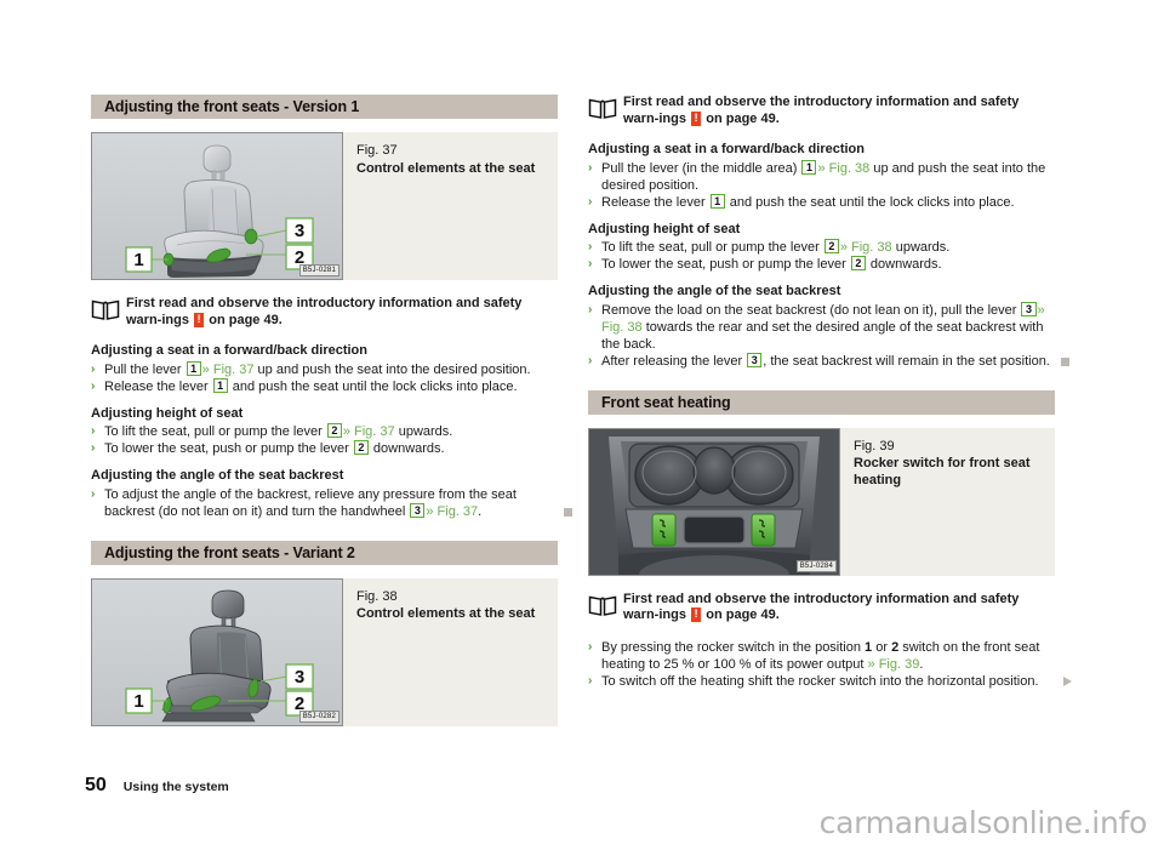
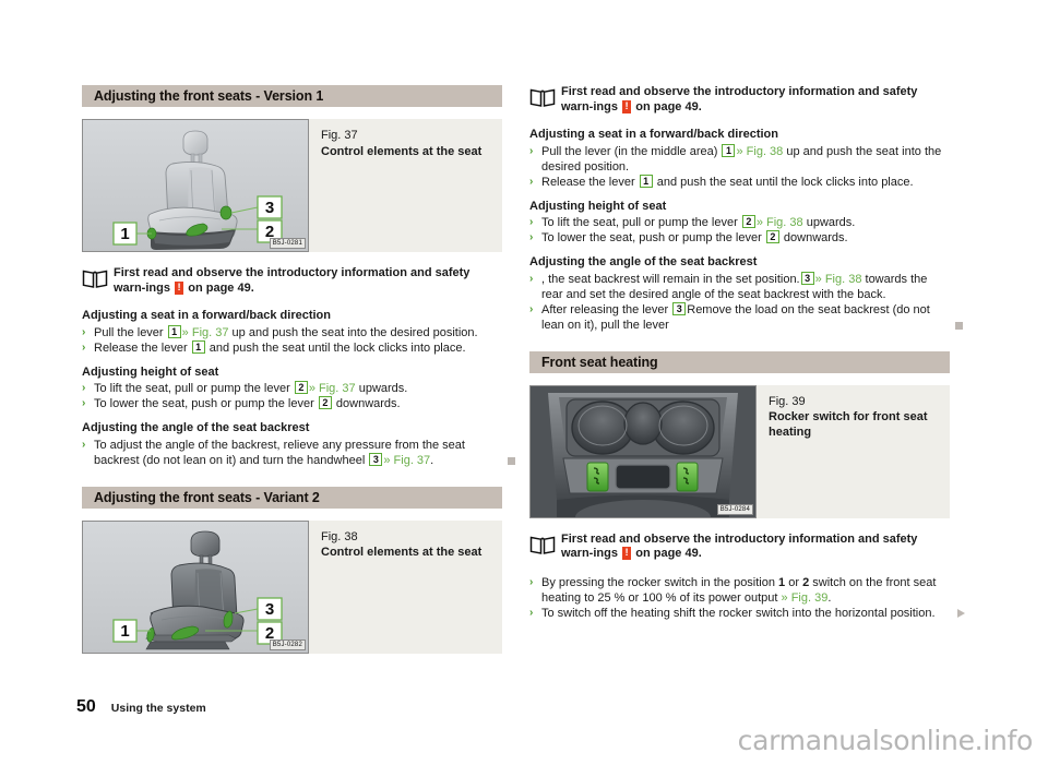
  Adjusting the front seats - Version 1
  1
  3
  2
  Fig. 37
  Control elements at the seat
  First read and observe the introductory information and safety warn-ings ! on page 49.
  Adjusting a seat in a forward/back direction
  ›
  Pull the lever 1 » Fig. 37 up and push the seat into the desired position.
  ›
  Release the lever 1 and push the seat until the lock clicks into place.
  Adjusting height of seat
  ›
  To lift the seat, pull or pump the lever 2 » Fig. 37 upwards.
  ›
  To lower the seat, push or pump the lever 2 downwards.
  Adjusting the angle of the seat backrest
  ›
  To adjust the angle of the backrest, relieve any pressure from the seat backrest (do not lean on it) and turn the handwheel 3 » Fig. 37.
  Adjusting the front seats - Variant 2
  1
  3
  2
  Fig. 38
  Control elements at the seat
  First read and observe the introductory information and safety warn-ings ! on page 49.
  Adjusting a seat in a forward/back direction
  ›
  Pull the lever (in the middle area) 1 » Fig. 38 up and push the seat into the desired position.
  ›
  Release the lever 1 and push the seat until the lock clicks into place.
  Adjusting height of seat
  ›
  To lift the seat, pull or pump the lever 2 » Fig. 38 upwards.
  ›
  To lower the seat, push or pump the lever 2 downwards.
  Adjusting the angle of the seat backrest
  ›
- Remove the load on the seat backrest (do not lean on it), pull the lever 3 » Fig. 38 towards the rear and set the desired angle of the seat backrest with the back.
+ , the seat backrest will remain in the set position. 3 » Fig. 38 towards the rear and set the desired angle of the seat backrest with the back.
  ›
- After releasing the lever 3 , the seat backrest will remain in the set position.
+ After releasing the lever 3 Remove the load on the seat backrest (do not lean on it), pull the lever
  Front seat heating
  Fig. 39
  Rocker switch for front seat heating
  First read and observe the introductory information and safety warn-ings ! on page 49.
  ›
  By pressing the rocker switch in the position 1 or 2 switch on the front seat heating to 25 % or 100 % of its power output » Fig. 39.
  ›
  To switch off the heating shift the rocker switch into the horizontal position.
  50
  Using the system
  carmanualsonline.info
